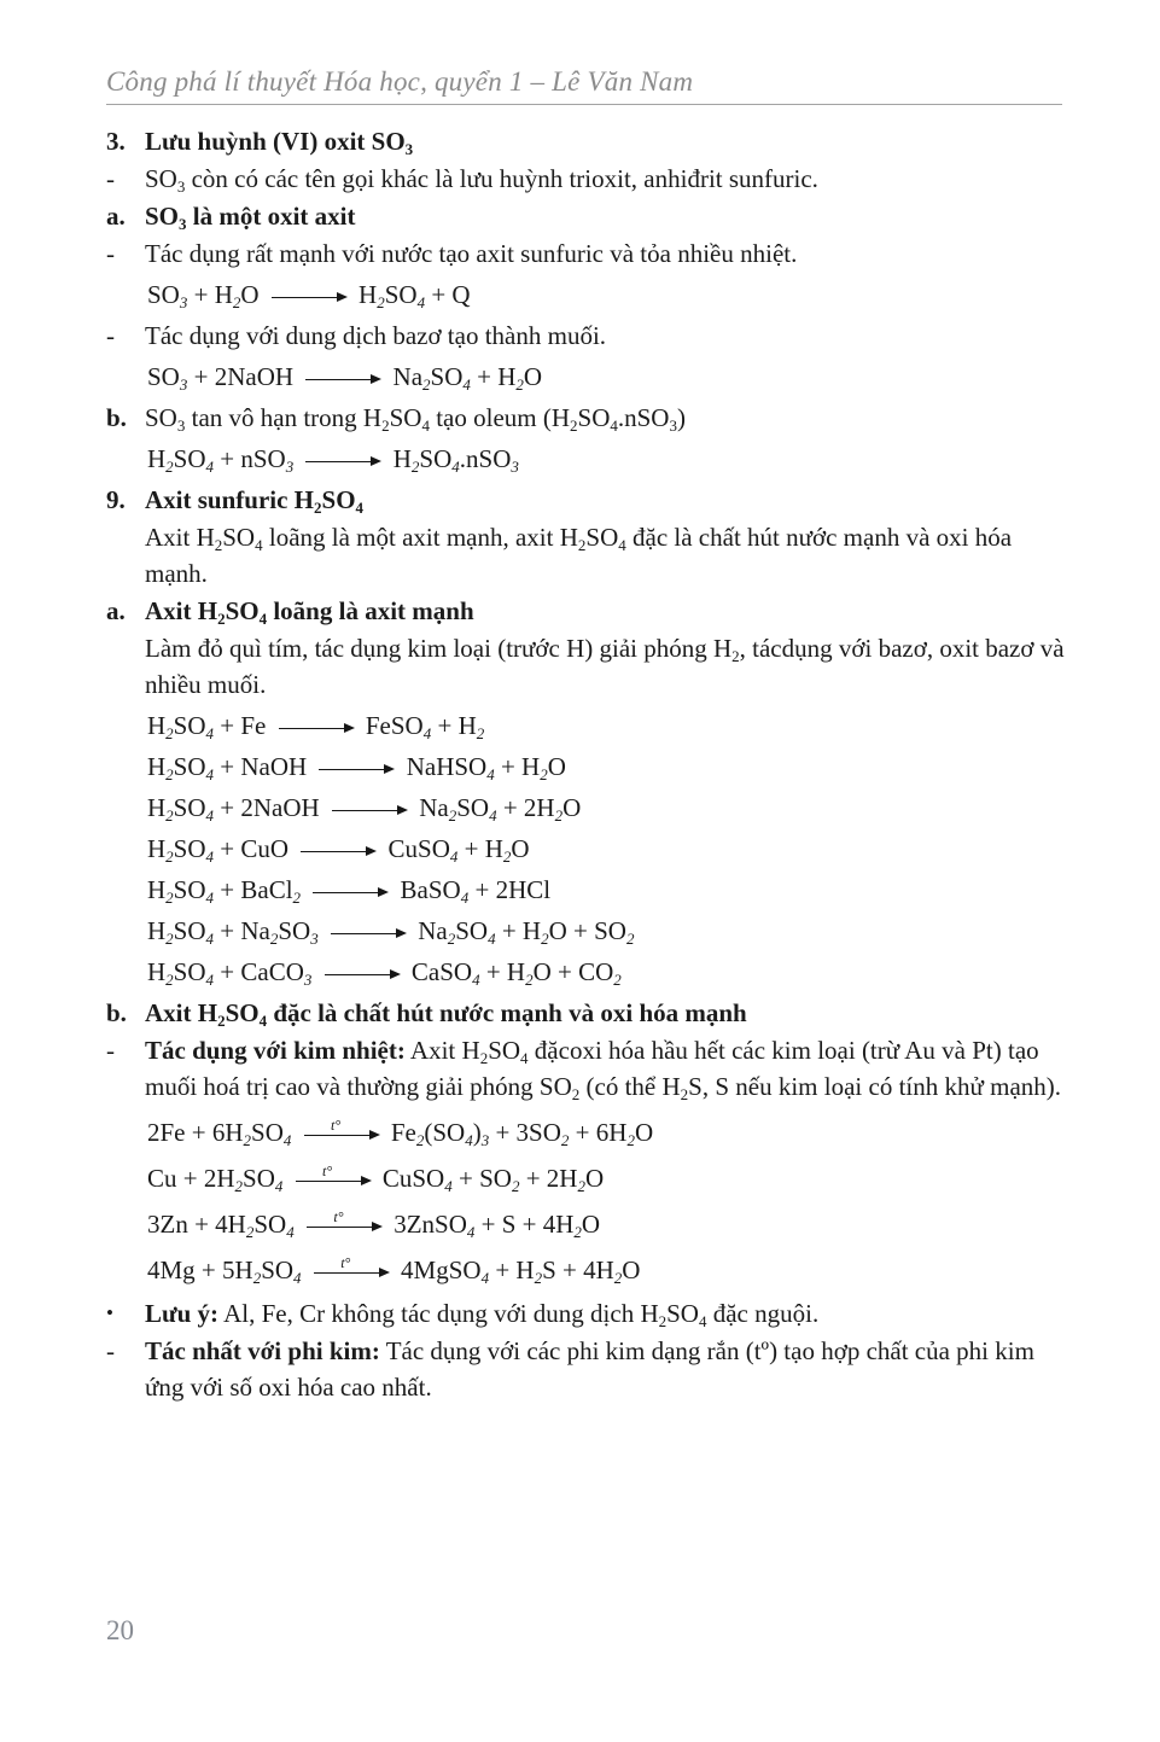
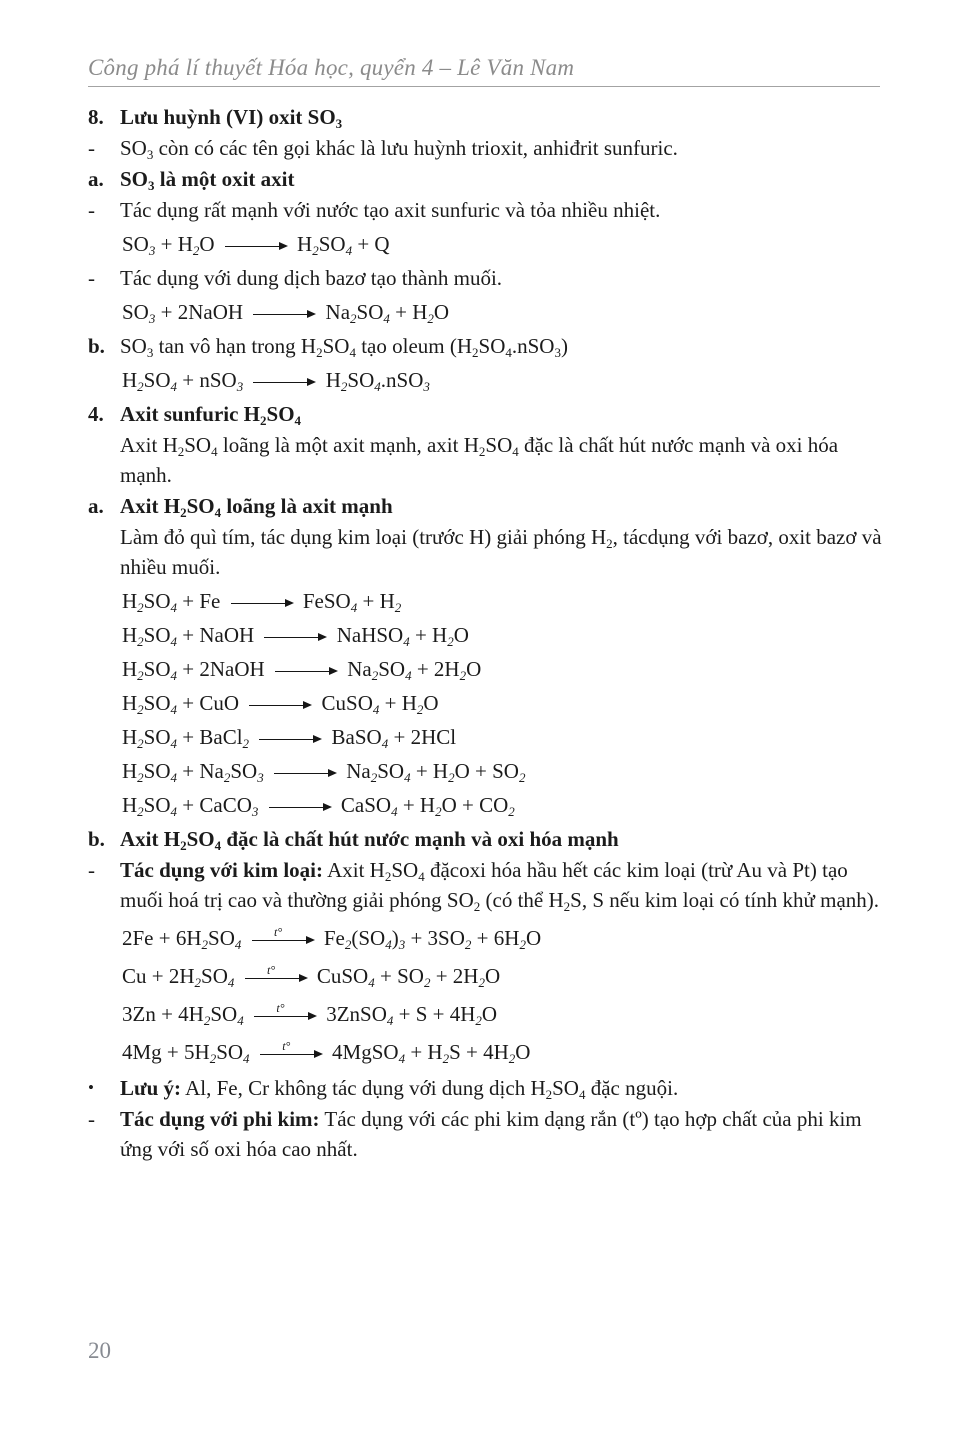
- Công phá lí thuyết Hóa học, quyển 1 – Lê Văn Nam
+ Công phá lí thuyết Hóa học, quyển 4 – Lê Văn Nam
- 3.
+ 8.
  Lưu huỳnh (VI) oxit SO3
  -
  SO3 còn có các tên gọi khác là lưu huỳnh trioxit, anhiđrit sunfuric.
  a.
  SO3 là một oxit axit
  -
  Tác dụng rất mạnh với nước tạo axit sunfuric và tỏa nhiều nhiệt.
  SO3 + H2O H2SO4 + Q
  -
  Tác dụng với dung dịch bazơ tạo thành muối.
  SO3 + 2NaOH Na2SO4 + H2O
  b.
  SO3 tan vô hạn trong H2SO4 tạo oleum (H2SO4.nSO3)
  H2SO4 + nSO3 H2SO4.nSO3
- 9.
+ 4.
  Axit sunfuric H2SO4
  Axit H2SO4 loãng là một axit mạnh, axit H2SO4 đặc là chất hút nước mạnh và oxi hóa mạnh.
  a.
  Axit H2SO4 loãng là axit mạnh
  Làm đỏ quì tím, tác dụng kim loại (trước H) giải phóng H2, tácdụng với bazơ, oxit bazơ và nhiều muối.
  H2SO4 + Fe FeSO4 + H2
  H2SO4 + NaOH NaHSO4 + H2O
  H2SO4 + 2NaOH Na2SO4 + 2H2O
  H2SO4 + CuO CuSO4 + H2O
  H2SO4 + BaCl2 BaSO4 + 2HCl
  H2SO4 + Na2SO3 Na2SO4 + H2O + SO2
  H2SO4 + CaCO3 CaSO4 + H2O + CO2
  b.
  Axit H2SO4 đặc là chất hút nước mạnh và oxi hóa mạnh
  -
- Tác dụng với kim nhiệt: Axit H2SO4 đặcoxi hóa hầu hết các kim loại (trừ Au và Pt) tạo muối hoá trị cao và thường giải phóng SO2 (có thể H2S, S nếu kim loại có tính khử mạnh).
+ Tác dụng với kim loại: Axit H2SO4 đặcoxi hóa hầu hết các kim loại (trừ Au và Pt) tạo muối hoá trị cao và thường giải phóng SO2 (có thể H2S, S nếu kim loại có tính khử mạnh).
  2Fe + 6H2SO4
  t°
  Fe2(SO4)3 + 3SO2 + 6H2O
  Cu + 2H2SO4
  t°
  CuSO4 + SO2 + 2H2O
  3Zn + 4H2SO4
  t°
  3ZnSO4 + S + 4H2O
  4Mg + 5H2SO4
  t°
  4MgSO4 + H2S + 4H2O
  •
  Lưu ý: Al, Fe, Cr không tác dụng với dung dịch H2SO4 đặc nguội.
  -
- Tác nhất với phi kim: Tác dụng với các phi kim dạng rắn (tº) tạo hợp chất của phi kim ứng với số oxi hóa cao nhất.
+ Tác dụng với phi kim: Tác dụng với các phi kim dạng rắn (tº) tạo hợp chất của phi kim ứng với số oxi hóa cao nhất.
  20
